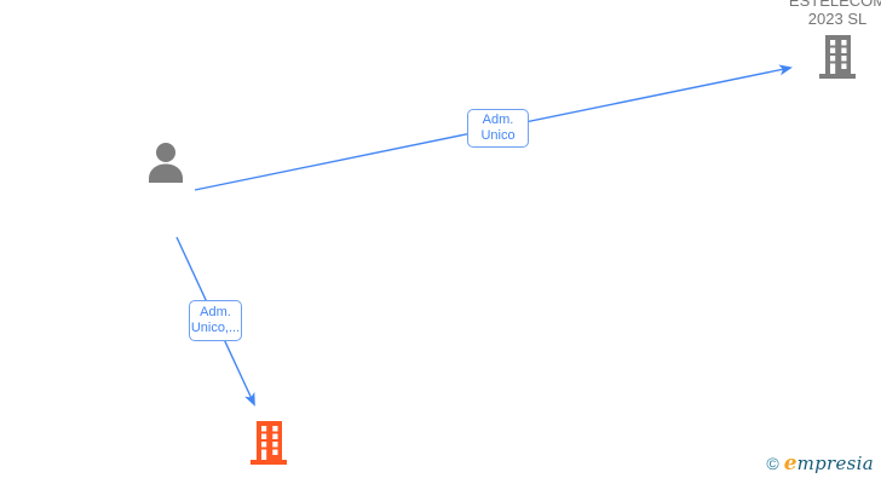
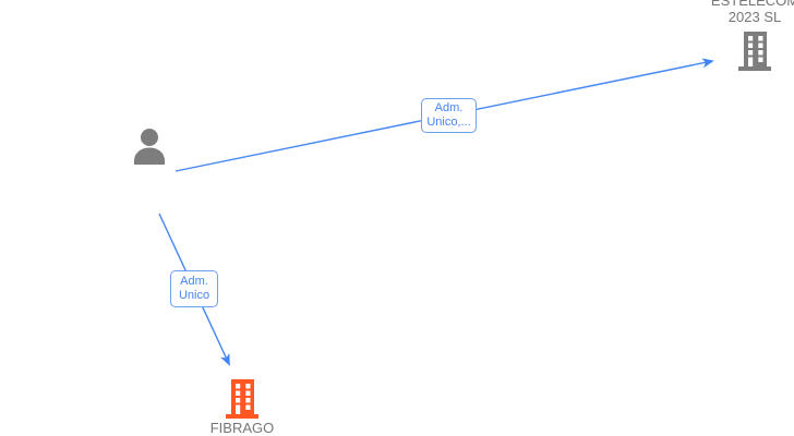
  ESTELECOM
  2023 SL
+ FIBRAGO
  Adm.
- Unico
+ Unico,...
  Adm.
- Unico,...
+ Unico
- © empresia
